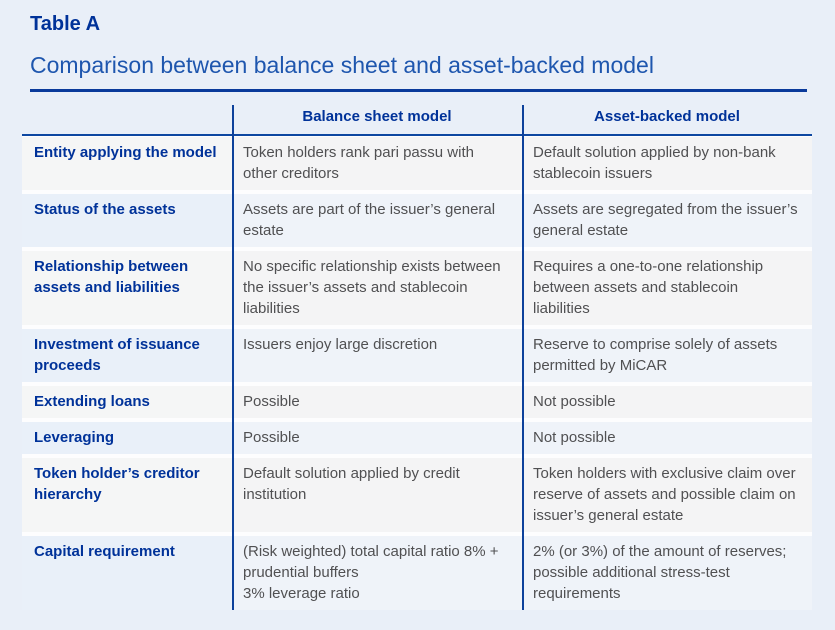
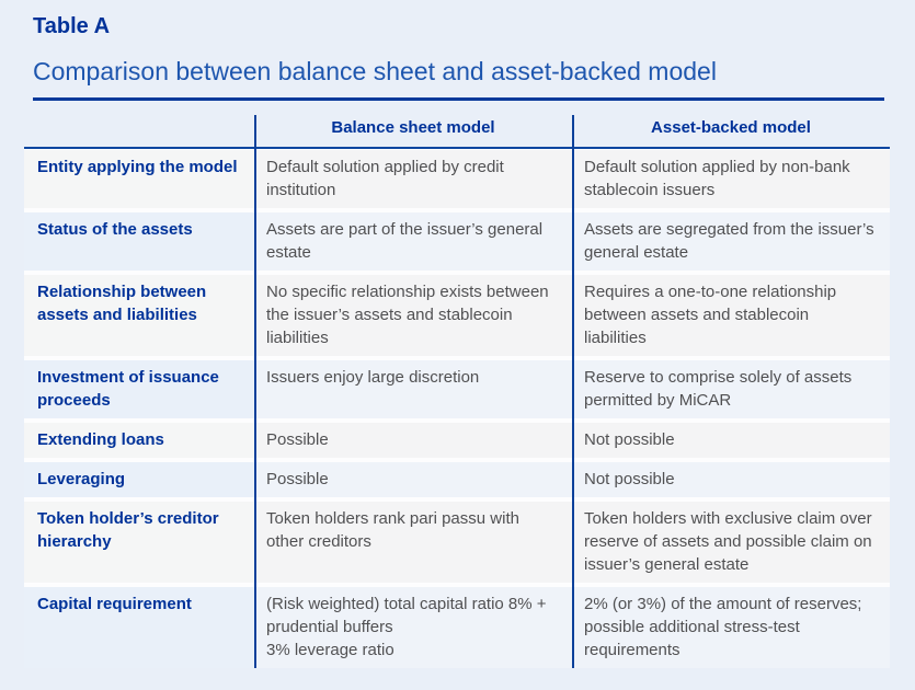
  Table A
  Comparison between balance sheet and asset-backed model
  Balance sheet model
  Asset-backed model
  Entity applying the model
- Token holders rank pari passu with other creditors
+ Default solution applied by credit institution
  Default solution applied by non-bank stablecoin issuers
  Status of the assets
  Assets are part of the issuer’s general estate
  Assets are segregated from the issuer’s general estate
  Relationship between assets and liabilities
  No specific relationship exists between the issuer’s assets and stablecoin liabilities
  Requires a one-to-one relationship between assets and stablecoin liabilities
  Investment of issuance proceeds
  Issuers enjoy large discretion
  Reserve to comprise solely of assets permitted by MiCAR
  Extending loans
  Possible
  Not possible
  Leveraging
  Possible
  Not possible
  Token holder’s creditor hierarchy
- Default solution applied by credit institution
+ Token holders rank pari passu with other creditors
  Token holders with exclusive claim over reserve of assets and possible claim on issuer’s general estate
  Capital requirement
  (Risk weighted) total capital ratio 8% + prudential buffers
  3% leverage ratio
  2% (or 3%) of the amount of reserves; possible additional stress-test requirements
